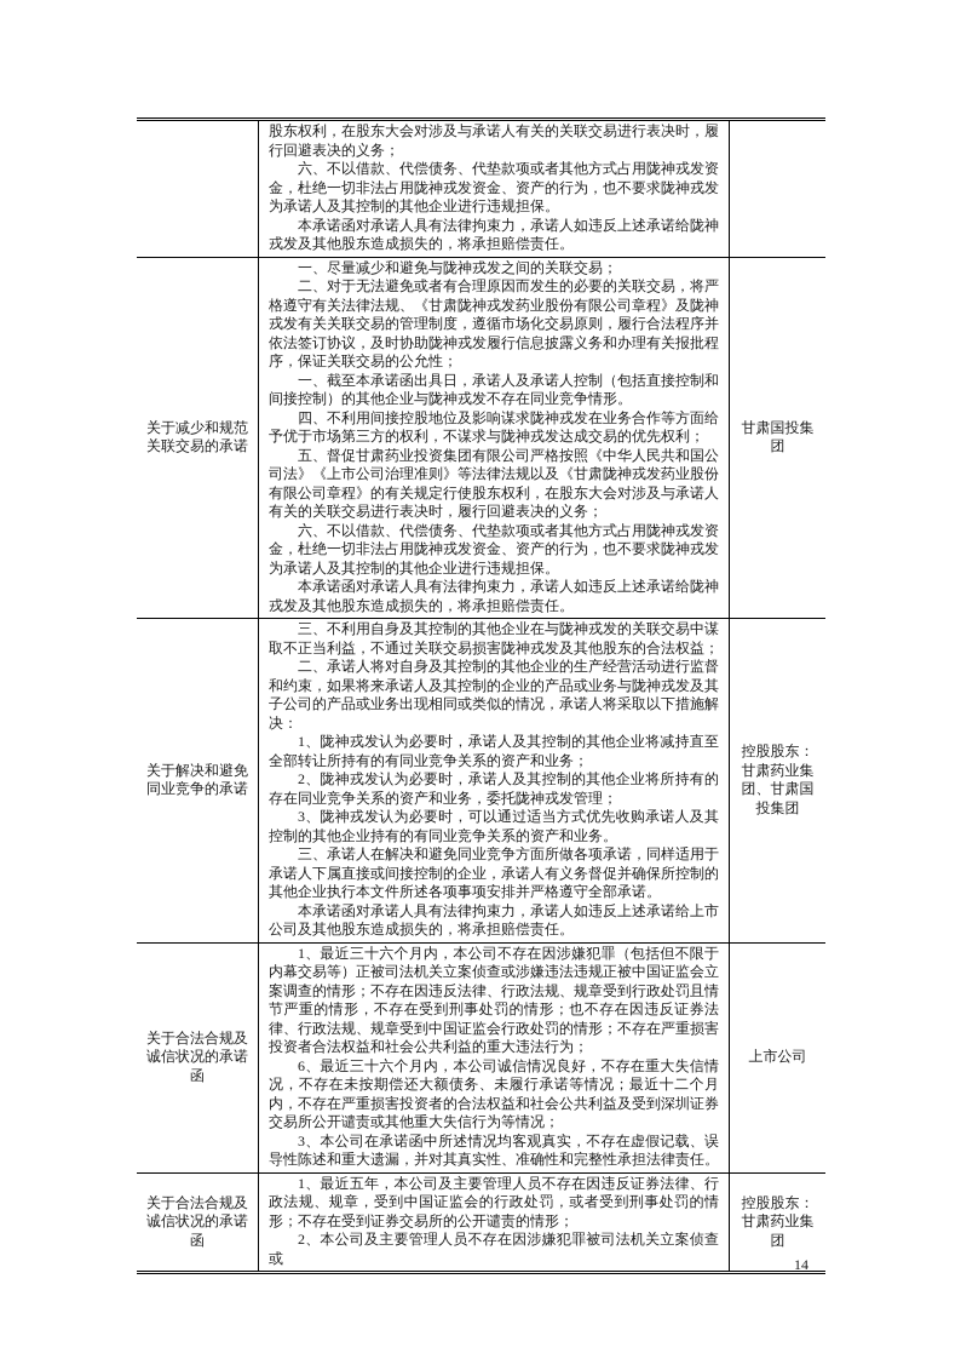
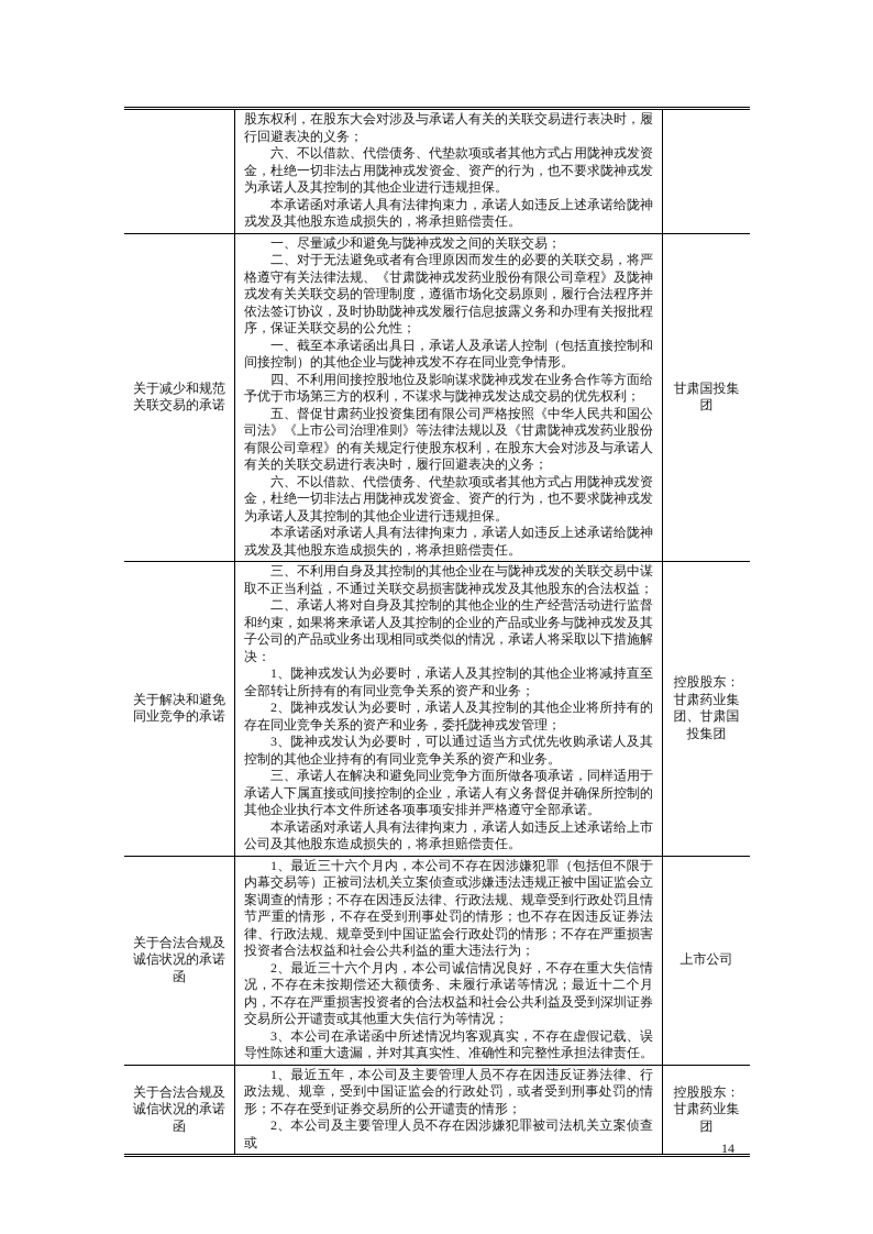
  股东权利，在股东大会对涉及与承诺人有关的关联交易进行表决时，履行回避表决的义务；
  六、不以借款、代偿债务、代垫款项或者其他方式占用陇神戎发资金，杜绝一切非法占用陇神戎发资金、资产的行为，也不要求陇神戎发为承诺人及其控制的其他企业进行违规担保。
  本承诺函对承诺人具有法律拘束力，承诺人如违反上述承诺给陇神戎发及其他股东造成损失的，将承担赔偿责任。
  关于减少和规范关联交易的承诺
  一、尽量减少和避免与陇神戎发之间的关联交易；
  二、对于无法避免或者有合理原因而发生的必要的关联交易，将严格遵守有关法律法规、《甘肃陇神戎发药业股份有限公司章程》及陇神戎发有关关联交易的管理制度，遵循市场化交易原则，履行合法程序并依法签订协议，及时协助陇神戎发履行信息披露义务和办理有关报批程序，保证关联交易的公允性；
  一、截至本承诺函出具日，承诺人及承诺人控制（包括直接控制和间接控制）的其他企业与陇神戎发不存在同业竞争情形。
  四、不利用间接控股地位及影响谋求陇神戎发在业务合作等方面给予优于市场第三方的权利，不谋求与陇神戎发达成交易的优先权利；
  五、督促甘肃药业投资集团有限公司严格按照《中华人民共和国公司法》《上市公司治理准则》等法律法规以及《甘肃陇神戎发药业股份有限公司章程》的有关规定行使股东权利，在股东大会对涉及与承诺人有关的关联交易进行表决时，履行回避表决的义务；
  六、不以借款、代偿债务、代垫款项或者其他方式占用陇神戎发资金，杜绝一切非法占用陇神戎发资金、资产的行为，也不要求陇神戎发为承诺人及其控制的其他企业进行违规担保。
  本承诺函对承诺人具有法律拘束力，承诺人如违反上述承诺给陇神戎发及其他股东造成损失的，将承担赔偿责任。
  甘肃国投集团
  关于解决和避免同业竞争的承诺
  三、不利用自身及其控制的其他企业在与陇神戎发的关联交易中谋取不正当利益，不通过关联交易损害陇神戎发及其他股东的合法权益；
  二、承诺人将对自身及其控制的其他企业的生产经营活动进行监督和约束，如果将来承诺人及其控制的企业的产品或业务与陇神戎发及其子公司的产品或业务出现相同或类似的情况，承诺人将采取以下措施解决：
  1、陇神戎发认为必要时，承诺人及其控制的其他企业将减持直至全部转让所持有的有同业竞争关系的资产和业务；
  2、陇神戎发认为必要时，承诺人及其控制的其他企业将所持有的存在同业竞争关系的资产和业务，委托陇神戎发管理；
  3、陇神戎发认为必要时，可以通过适当方式优先收购承诺人及其控制的其他企业持有的有同业竞争关系的资产和业务。
  三、承诺人在解决和避免同业竞争方面所做各项承诺，同样适用于承诺人下属直接或间接控制的企业，承诺人有义务督促并确保所控制的其他企业执行本文件所述各项事项安排并严格遵守全部承诺。
  本承诺函对承诺人具有法律拘束力，承诺人如违反上述承诺给上市公司及其他股东造成损失的，将承担赔偿责任。
  控股股东：甘肃药业集团、甘肃国投集团
  关于合法合规及诚信状况的承诺函
  1、最近三十六个月内，本公司不存在因涉嫌犯罪（包括但不限于内幕交易等）正被司法机关立案侦查或涉嫌违法违规正被中国证监会立案调查的情形；不存在因违反法律、行政法规、规章受到行政处罚且情节严重的情形，不存在受到刑事处罚的情形；也不存在因违反证券法律、行政法规、规章受到中国证监会行政处罚的情形；不存在严重损害投资者合法权益和社会公共利益的重大违法行为；
- 6、最近三十六个月内，本公司诚信情况良好，不存在重大失信情况，不存在未按期偿还大额债务、未履行承诺等情况；最近十二个月内，不存在严重损害投资者的合法权益和社会公共利益及受到深圳证券交易所公开谴责或其他重大失信行为等情况；
+ 2、最近三十六个月内，本公司诚信情况良好，不存在重大失信情况，不存在未按期偿还大额债务、未履行承诺等情况；最近十二个月内，不存在严重损害投资者的合法权益和社会公共利益及受到深圳证券交易所公开谴责或其他重大失信行为等情况；
  3、本公司在承诺函中所述情况均客观真实，不存在虚假记载、误导性陈述和重大遗漏，并对其真实性、准确性和完整性承担法律责任。
  上市公司
  关于合法合规及诚信状况的承诺函
  1、最近五年，本公司及主要管理人员不存在因违反证券法律、行政法规、规章，受到中国证监会的行政处罚，或者受到刑事处罚的情形；不存在受到证券交易所的公开谴责的情形；
  2、本公司及主要管理人员不存在因涉嫌犯罪被司法机关立案侦查或
  控股股东：甘肃药业集团
  14
